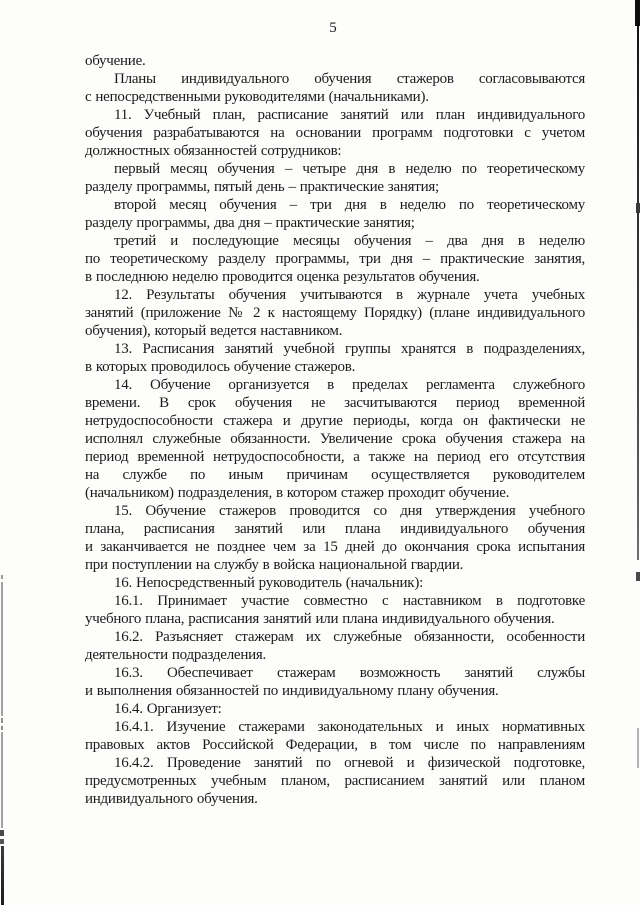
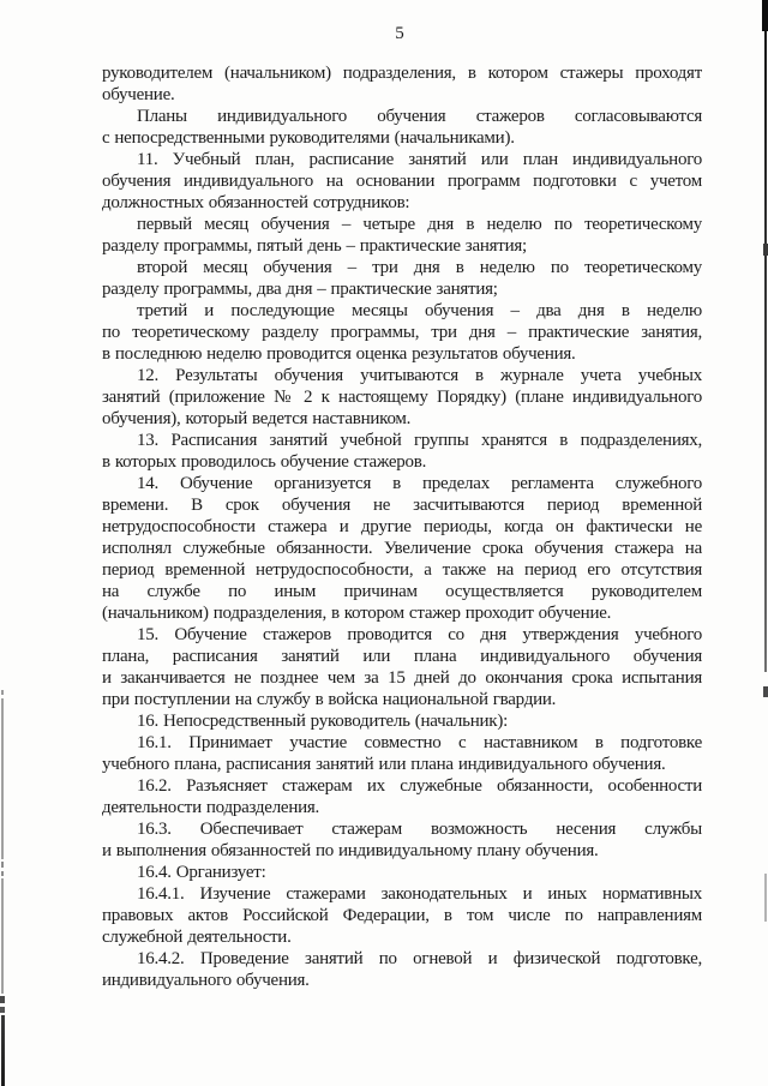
  5
+ руководителем (начальником) подразделения, в котором стажеры проходят
  обучение.
  Планы индивидуального обучения стажеров согласовываются
  с непосредственными руководителями (начальниками).
  11. Учебный план, расписание занятий или план индивидуального
- обучения разрабатываются на основании программ подготовки с учетом
+ обучения индивидуального на основании программ подготовки с учетом
  должностных обязанностей сотрудников:
  первый месяц обучения – четыре дня в неделю по теоретическому
  разделу программы, пятый день – практические занятия;
  второй месяц обучения – три дня в неделю по теоретическому
  разделу программы, два дня – практические занятия;
  третий и последующие месяцы обучения – два дня в неделю
  по теоретическому разделу программы, три дня – практические занятия,
  в последнюю неделю проводится оценка результатов обучения.
  12. Результаты обучения учитываются в журнале учета учебных
  занятий (приложение № 2 к настоящему Порядку) (плане индивидуального
  обучения), который ведется наставником.
  13. Расписания занятий учебной группы хранятся в подразделениях,
  в которых проводилось обучение стажеров.
  14. Обучение организуется в пределах регламента служебного
  времени. В срок обучения не засчитываются период временной
  нетрудоспособности стажера и другие периоды, когда он фактически не
  исполнял служебные обязанности. Увеличение срока обучения стажера на
  период временной нетрудоспособности, а также на период его отсутствия
  на службе по иным причинам осуществляется руководителем
  (начальником) подразделения, в котором стажер проходит обучение.
  15. Обучение стажеров проводится со дня утверждения учебного
  плана, расписания занятий или плана индивидуального обучения
  и заканчивается не позднее чем за 15 дней до окончания срока испытания
  при поступлении на службу в войска национальной гвардии.
  16. Непосредственный руководитель (начальник):
  16.1. Принимает участие совместно с наставником в подготовке
  учебного плана, расписания занятий или плана индивидуального обучения.
  16.2. Разъясняет стажерам их служебные обязанности, особенности
  деятельности подразделения.
- 16.3. Обеспечивает стажерам возможность занятий службы
+ 16.3. Обеспечивает стажерам возможность несения службы
  и выполнения обязанностей по индивидуальному плану обучения.
  16.4. Организует:
  16.4.1. Изучение стажерами законодательных и иных нормативных
  правовых актов Российской Федерации, в том числе по направлениям
+ служебной деятельности.
  16.4.2. Проведение занятий по огневой и физической подготовке,
- предусмотренных учебным планом, расписанием занятий или планом
  индивидуального обучения.
